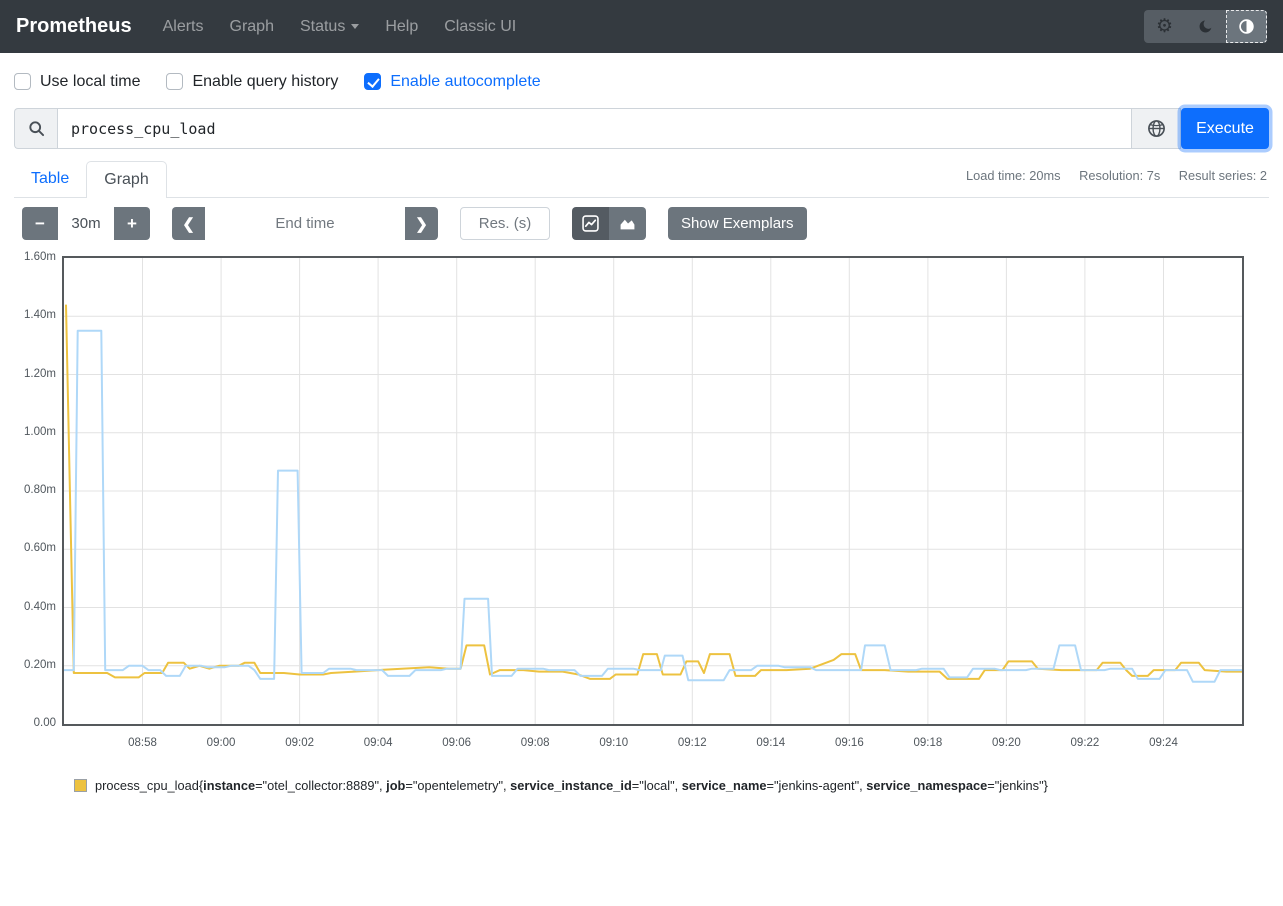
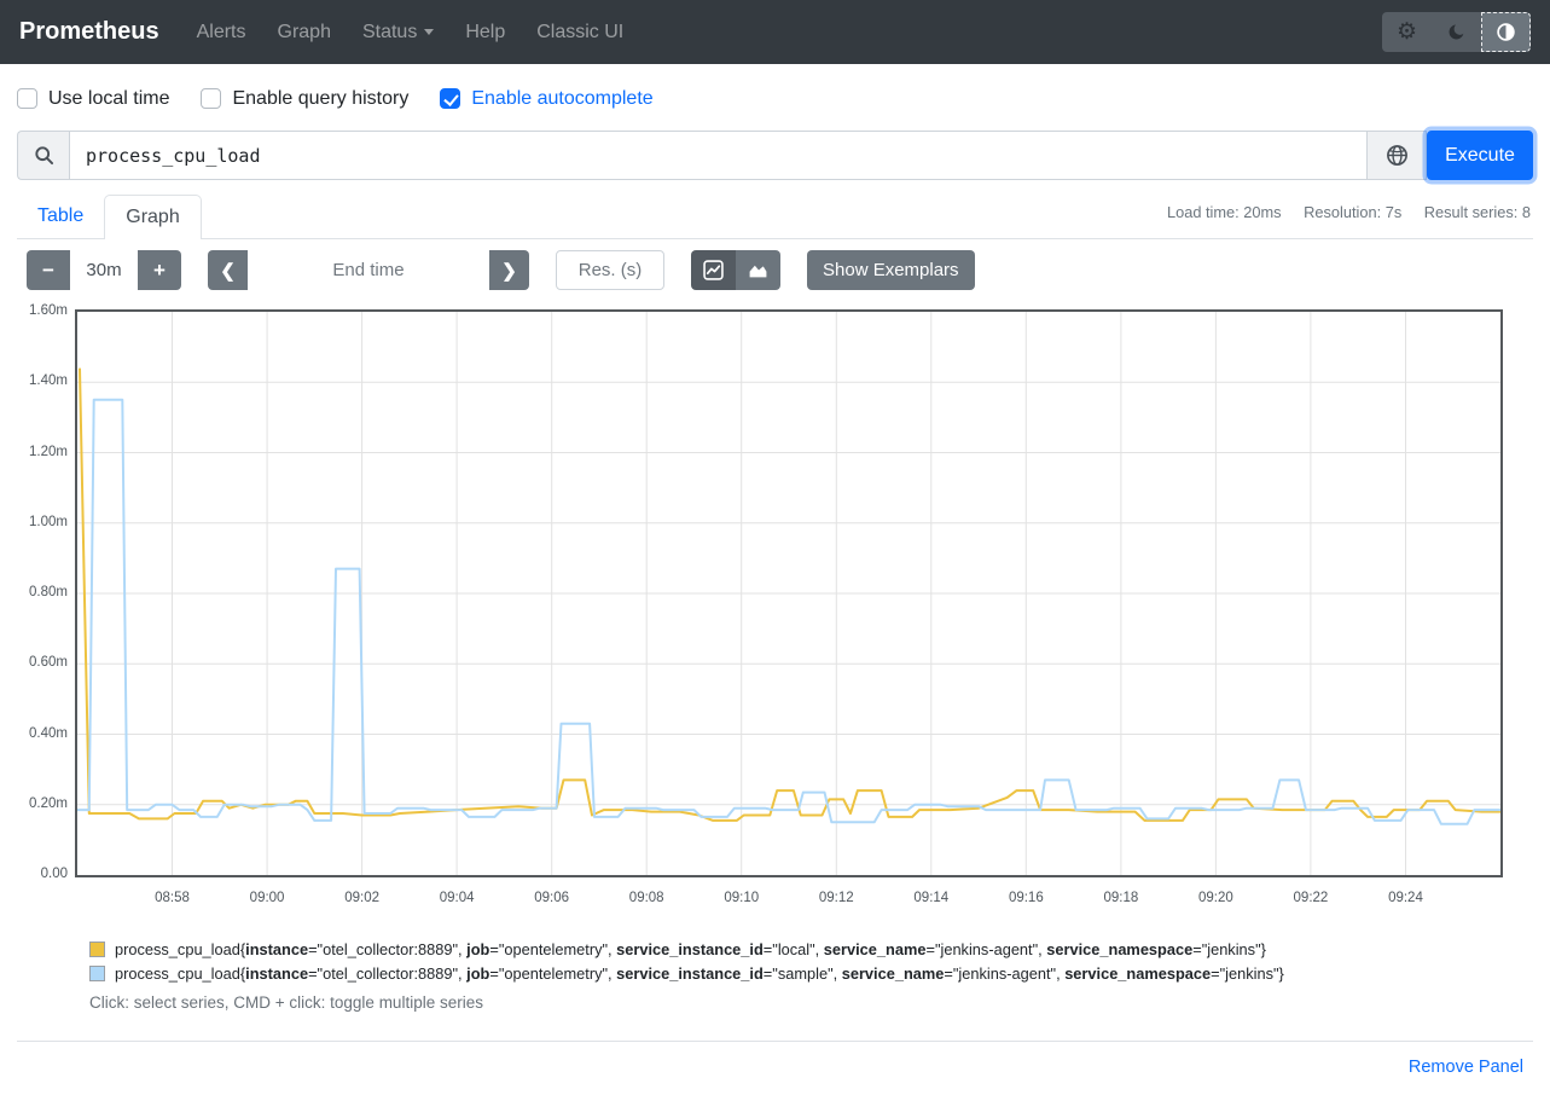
  Prometheus
  Alerts
  Graph
  Status
  Help
  Classic UI
  ⚙
  Use local time
  Enable query history
  Enable autocomplete
  process_cpu_load
  Execute
  Table
  Graph
- Load time: 20ms Resolution: 7s Result series: 2
+ Load time: 20ms Resolution: 7s Result series: 8
  −
  30m
  +
  ❮
  End time
  ❯
  Res. (s)
  Show Exemplars
  0.00
  0.20m
  0.40m
  0.60m
  0.80m
  1.00m
  1.20m
  1.40m
  1.60m
  08:58
  09:00
  09:02
  09:04
  09:06
  09:08
  09:10
  09:12
  09:14
  09:16
  09:18
  09:20
  09:22
  09:24
  process_cpu_load{instance="otel_collector:8889", job="opentelemetry", service_instance_id="local", service_name="jenkins-agent", service_namespace="jenkins"}
+ process_cpu_load{instance="otel_collector:8889", job="opentelemetry", service_instance_id="sample", service_name="jenkins-agent", service_namespace="jenkins"}
+ Click: select series, CMD + click: toggle multiple series
+ Remove Panel
